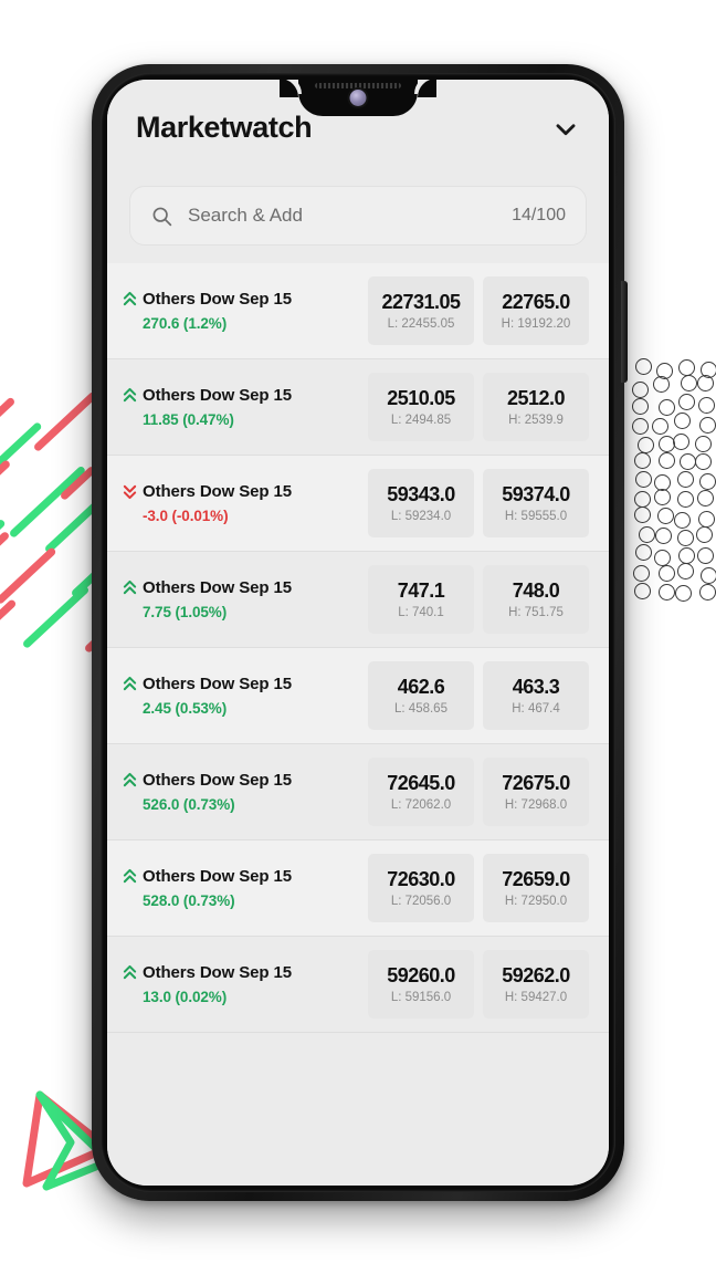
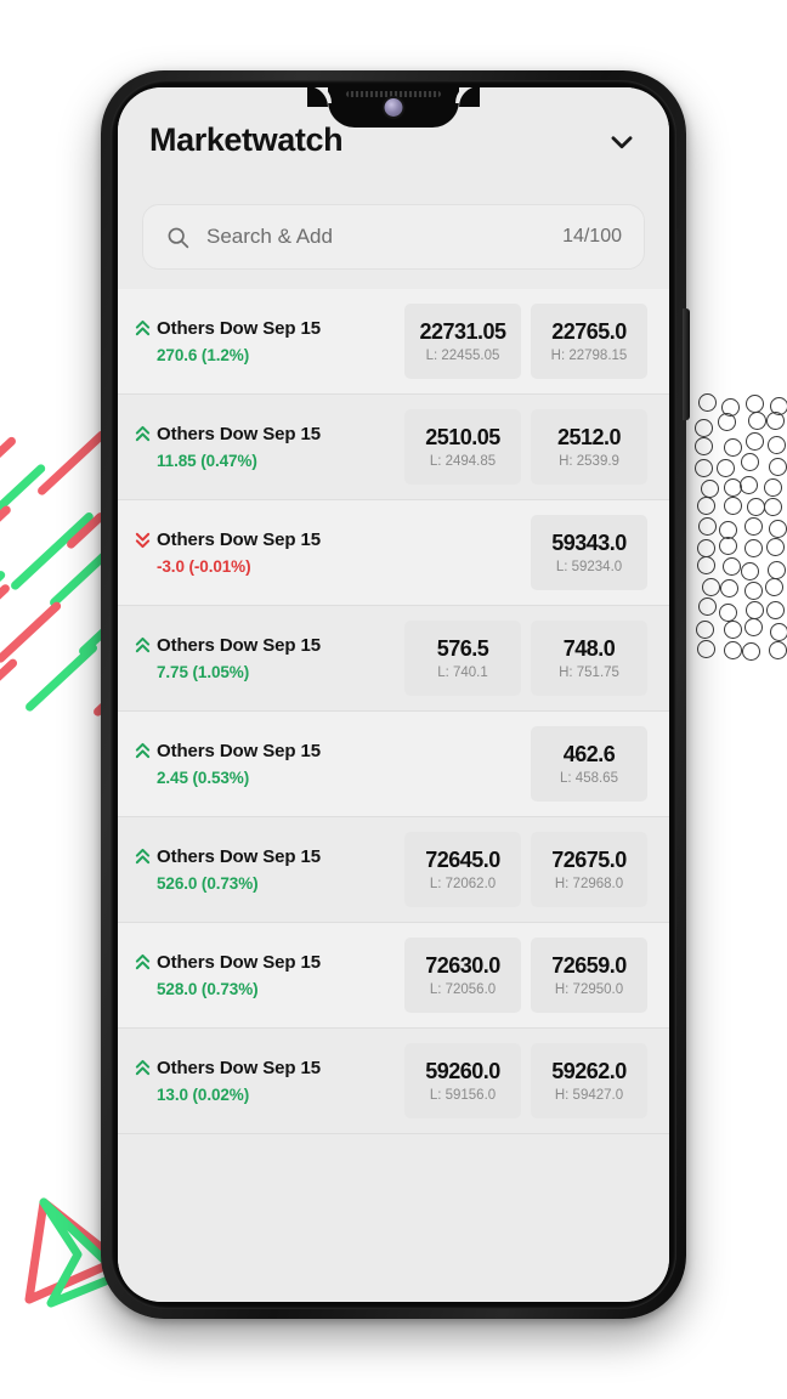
  Marketwatch
  Search & Add
  14/100
  Others Dow Sep 15
  270.6 (1.2%)
  22731.05
  L: 22455.05
  22765.0
- H: 19192.20
+ H: 22798.15
  Others Dow Sep 15
  11.85 (0.47%)
  2510.05
  L: 2494.85
  2512.0
  H: 2539.9
  Others Dow Sep 15
  -3.0 (-0.01%)
  59343.0
  L: 59234.0
- 59374.0
- H: 59555.0
  Others Dow Sep 15
  7.75 (1.05%)
- 747.1
+ 576.5
  L: 740.1
  748.0
  H: 751.75
  Others Dow Sep 15
  2.45 (0.53%)
  462.6
  L: 458.65
- 463.3
- H: 467.4
  Others Dow Sep 15
  526.0 (0.73%)
  72645.0
  L: 72062.0
  72675.0
  H: 72968.0
  Others Dow Sep 15
  528.0 (0.73%)
  72630.0
  L: 72056.0
  72659.0
  H: 72950.0
  Others Dow Sep 15
  13.0 (0.02%)
  59260.0
  L: 59156.0
  59262.0
  H: 59427.0
